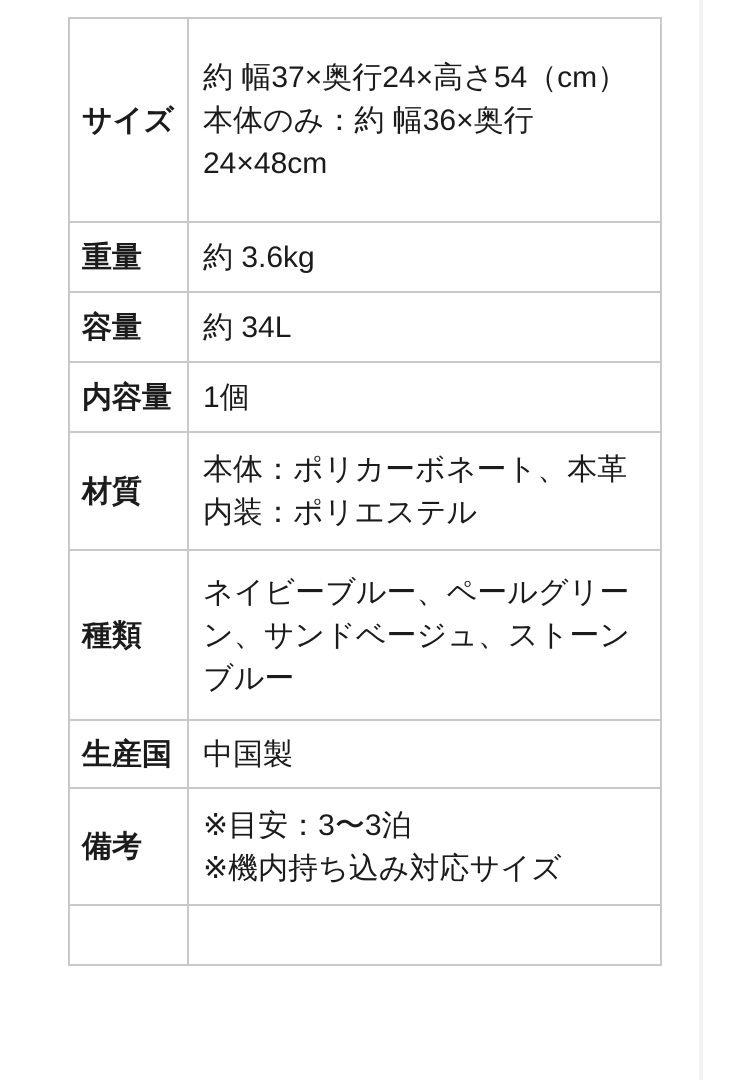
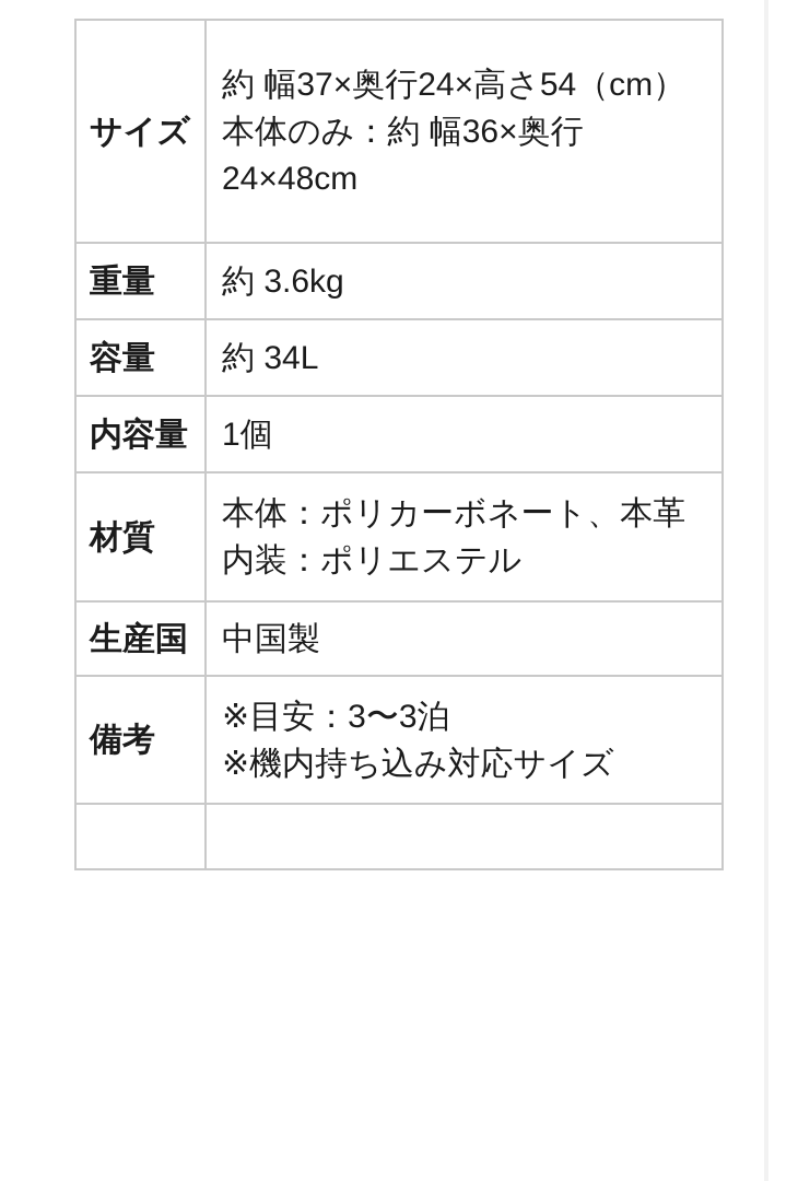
  サイズ	約 幅37×奥行24×高さ54（cm） 本体のみ：約 幅36×奥行24×48cm
  重量	約 3.6kg
  容量	約 34L
  内容量	1個
  材質	本体：ポリカーボネート、本革 内装：ポリエステル
- 種類	ネイビーブルー、ペールグリーン、サンドベージュ、ストーンブルー
  生産国	中国製
  備考	※目安：3〜3泊 ※機内持ち込み対応サイズ
